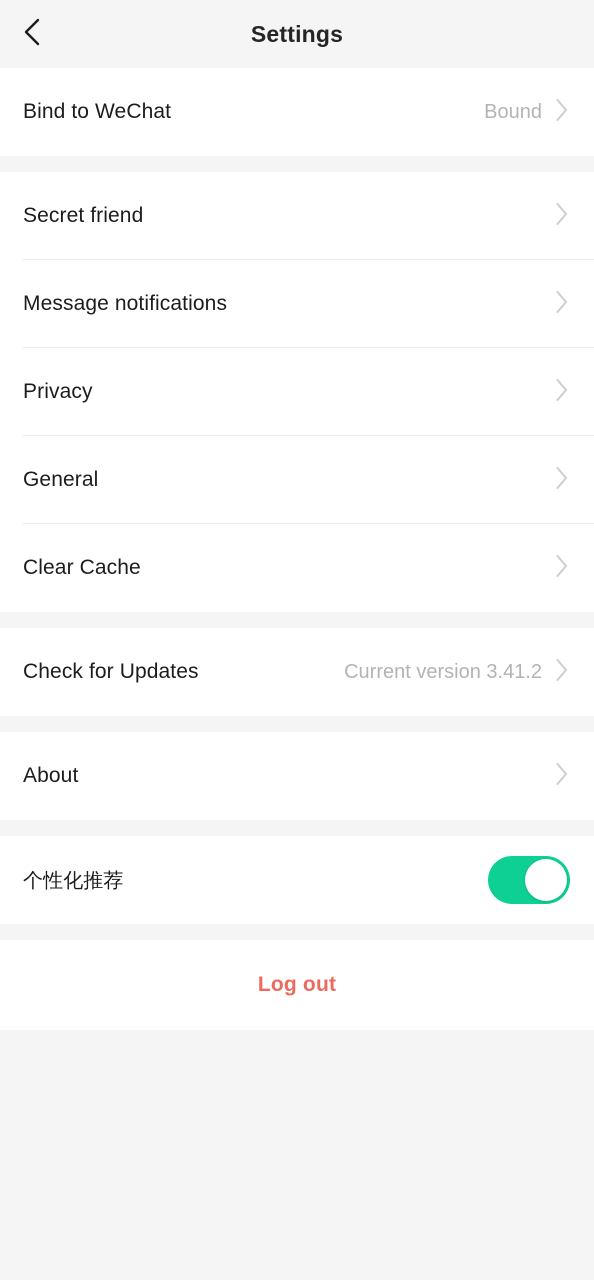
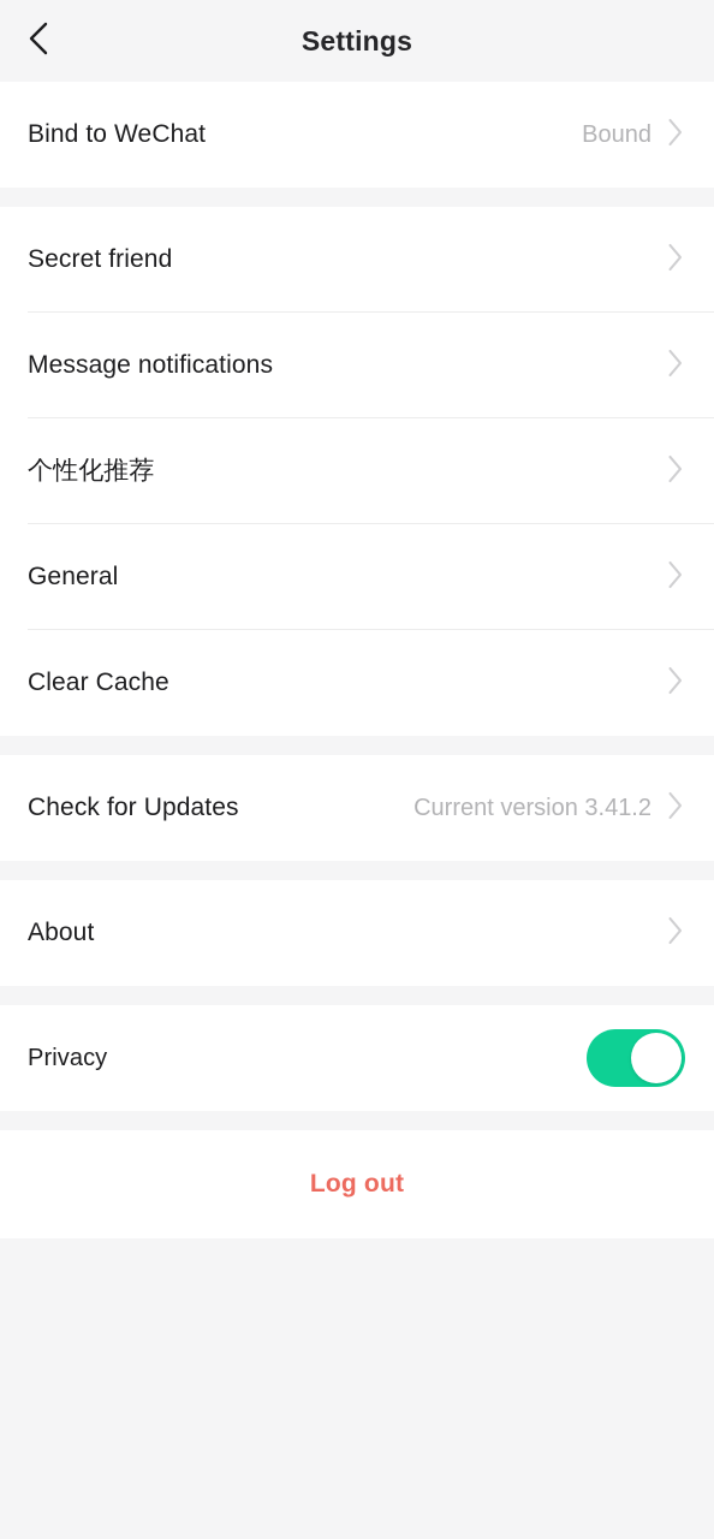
  Settings
  Bind to WeChat
  Bound
  Secret friend
  Message notifications
- Privacy
+ 个性化推荐
  General
  Clear Cache
  Check for Updates
  Current version 3.41.2
  About
- 个性化推荐
+ Privacy
  Log out
